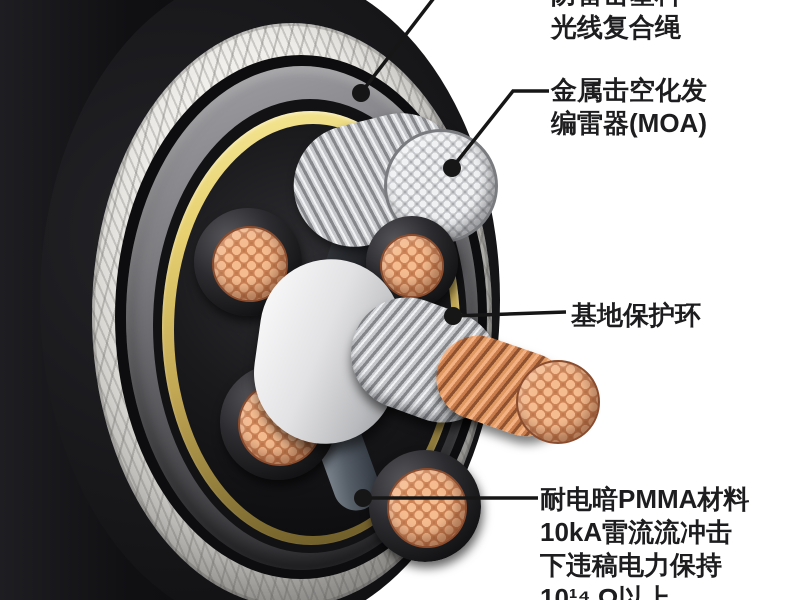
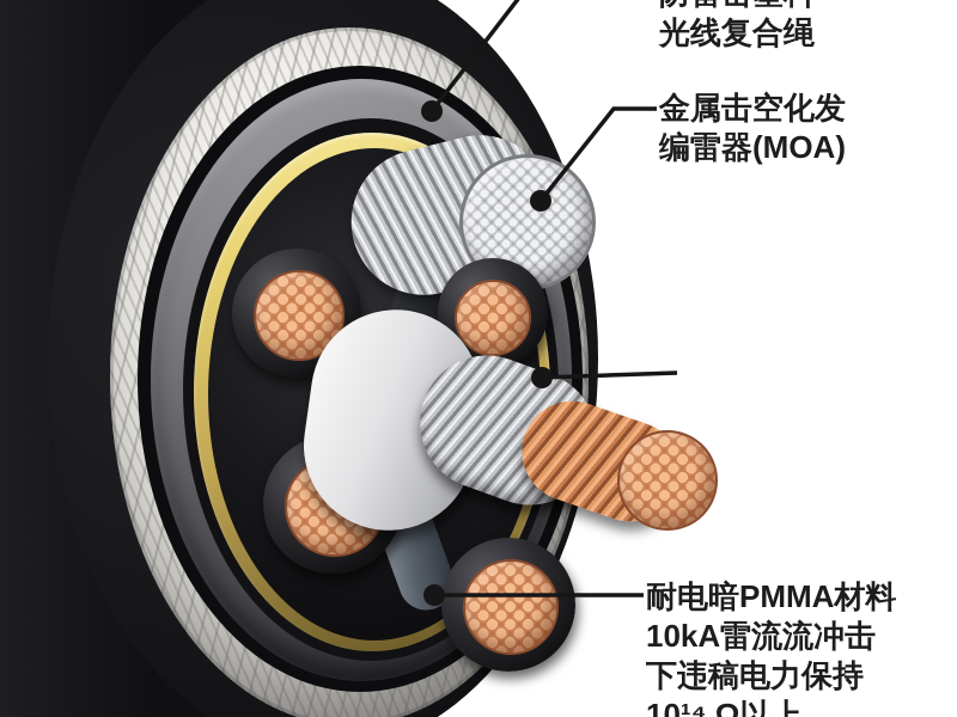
  光线复合绳
  金属击空化发
  编雷器(MOA)
- 基地保护环
  耐电暗PMMA材料
  10kA雷流流冲击
  下违稿电力保持
  10¹⁴ Ω以上
